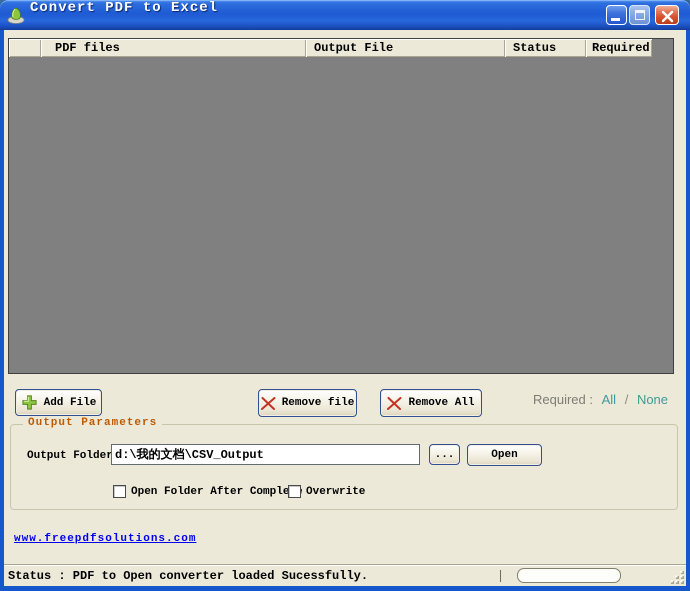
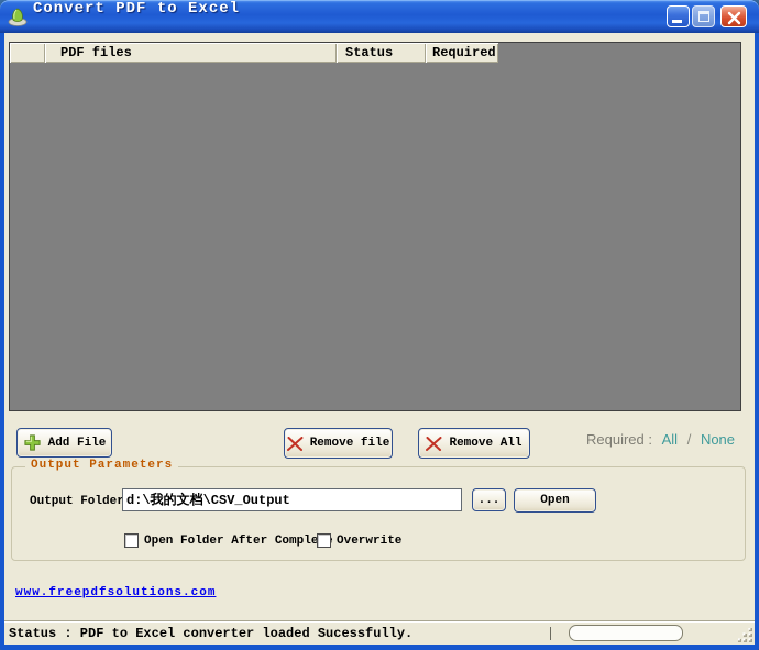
  Convert PDF to Excel
  PDF files
- Output File
  Status
  Required
  Add File
  Remove file
  Remove All
  Required : All / None
  Output Parameters
  Output Folder
  d:\我的文档\CSV_Output
  ...
  Open
  Open Folder After Comple
  Overwrite
  www.freepdfsolutions.com
- Status : PDF to Open converter loaded Sucessfully.
+ Status : PDF to Excel converter loaded Sucessfully.
